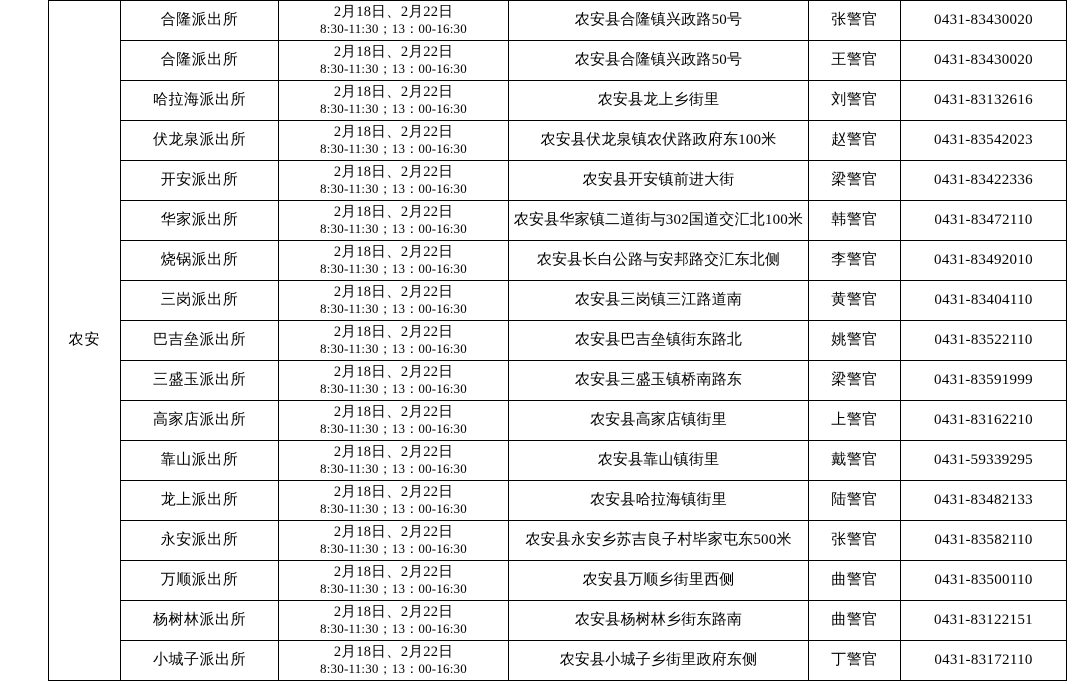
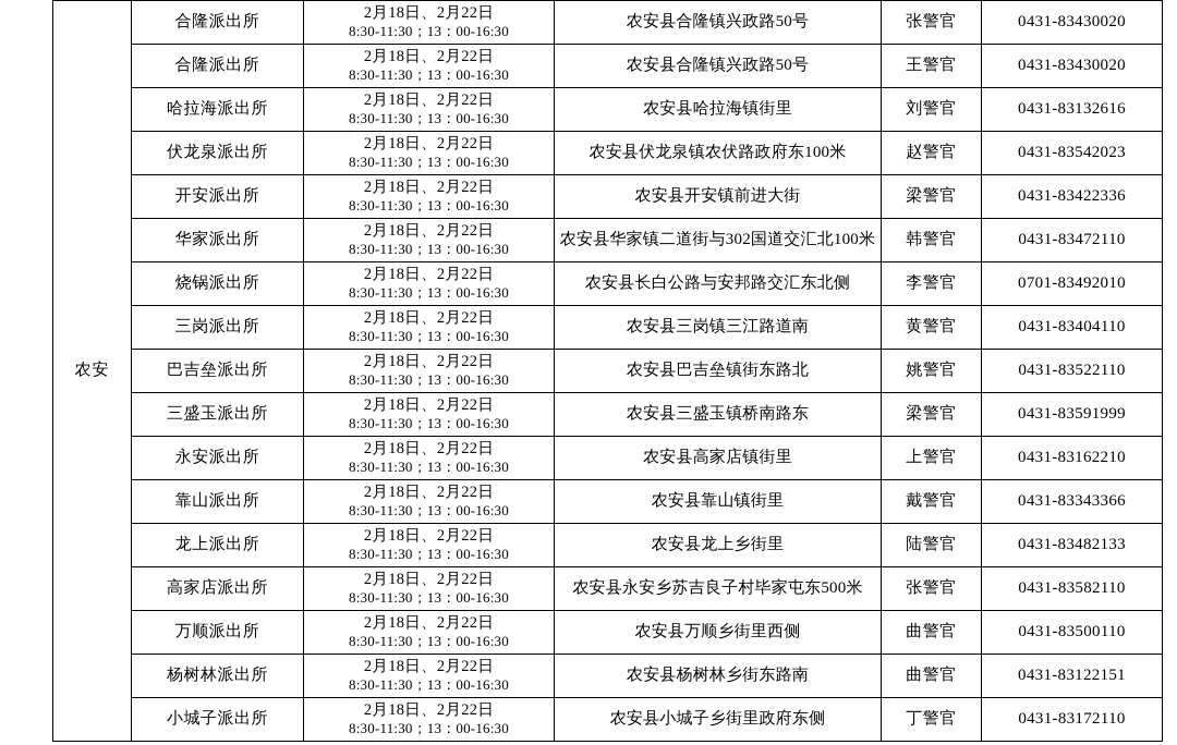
  农安	合隆派出所	2月18日、2月22日8:30-11:30；13：00-16:30	农安县合隆镇兴政路50号	张警官	0431-83430020
  合隆派出所	2月18日、2月22日8:30-11:30；13：00-16:30	农安县合隆镇兴政路50号	王警官	0431-83430020
- 哈拉海派出所	2月18日、2月22日8:30-11:30；13：00-16:30	农安县龙上乡街里	刘警官	0431-83132616
+ 哈拉海派出所	2月18日、2月22日8:30-11:30；13：00-16:30	农安县哈拉海镇街里	刘警官	0431-83132616
  伏龙泉派出所	2月18日、2月22日8:30-11:30；13：00-16:30	农安县伏龙泉镇农伏路政府东100米	赵警官	0431-83542023
  开安派出所	2月18日、2月22日8:30-11:30；13：00-16:30	农安县开安镇前进大街	梁警官	0431-83422336
  华家派出所	2月18日、2月22日8:30-11:30；13：00-16:30	农安县华家镇二道街与302国道交汇北100米	韩警官	0431-83472110
- 烧锅派出所	2月18日、2月22日8:30-11:30；13：00-16:30	农安县长白公路与安邦路交汇东北侧	李警官	0431-83492010
+ 烧锅派出所	2月18日、2月22日8:30-11:30；13：00-16:30	农安县长白公路与安邦路交汇东北侧	李警官	0701-83492010
  三岗派出所	2月18日、2月22日8:30-11:30；13：00-16:30	农安县三岗镇三江路道南	黄警官	0431-83404110
  巴吉垒派出所	2月18日、2月22日8:30-11:30；13：00-16:30	农安县巴吉垒镇街东路北	姚警官	0431-83522110
  三盛玉派出所	2月18日、2月22日8:30-11:30；13：00-16:30	农安县三盛玉镇桥南路东	梁警官	0431-83591999
- 高家店派出所	2月18日、2月22日8:30-11:30；13：00-16:30	农安县高家店镇街里	上警官	0431-83162210
+ 永安派出所	2月18日、2月22日8:30-11:30；13：00-16:30	农安县高家店镇街里	上警官	0431-83162210
- 靠山派出所	2月18日、2月22日8:30-11:30；13：00-16:30	农安县靠山镇街里	戴警官	0431-59339295
+ 靠山派出所	2月18日、2月22日8:30-11:30；13：00-16:30	农安县靠山镇街里	戴警官	0431-83343366
- 龙上派出所	2月18日、2月22日8:30-11:30；13：00-16:30	农安县哈拉海镇街里	陆警官	0431-83482133
+ 龙上派出所	2月18日、2月22日8:30-11:30；13：00-16:30	农安县龙上乡街里	陆警官	0431-83482133
- 永安派出所	2月18日、2月22日8:30-11:30；13：00-16:30	农安县永安乡苏吉良子村毕家屯东500米	张警官	0431-83582110
+ 高家店派出所	2月18日、2月22日8:30-11:30；13：00-16:30	农安县永安乡苏吉良子村毕家屯东500米	张警官	0431-83582110
  万顺派出所	2月18日、2月22日8:30-11:30；13：00-16:30	农安县万顺乡街里西侧	曲警官	0431-83500110
  杨树林派出所	2月18日、2月22日8:30-11:30；13：00-16:30	农安县杨树林乡街东路南	曲警官	0431-83122151
  小城子派出所	2月18日、2月22日8:30-11:30；13：00-16:30	农安县小城子乡街里政府东侧	丁警官	0431-83172110
